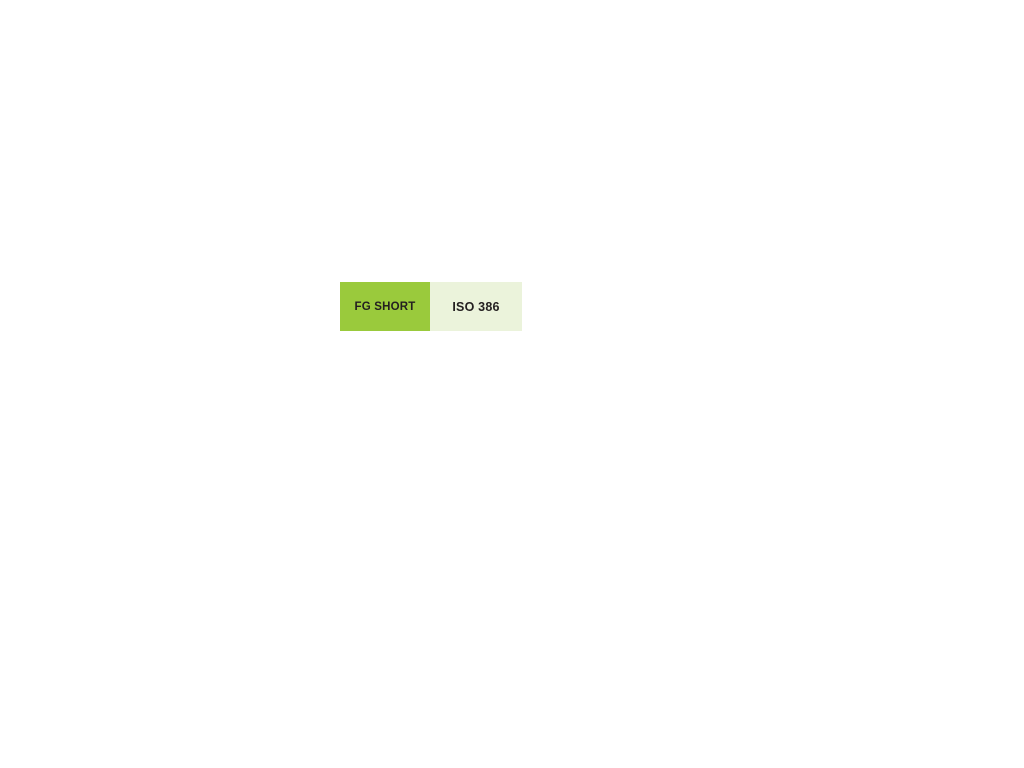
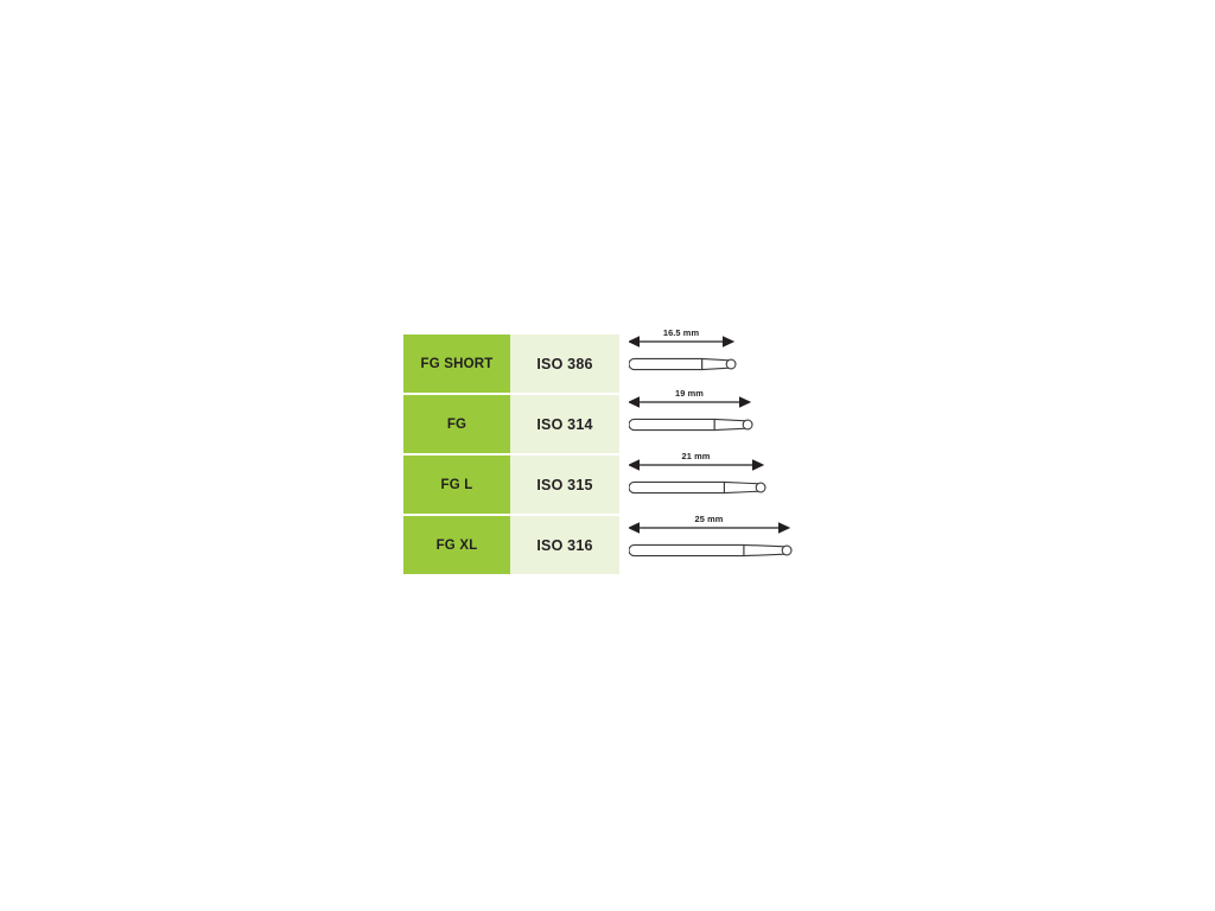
  FG SHORT	ISO 386
+ FG	ISO 314
+ FG L	ISO 315
+ FG XL	ISO 316
+ 16.5 mm
+ 19 mm
+ 21 mm
+ 25 mm
